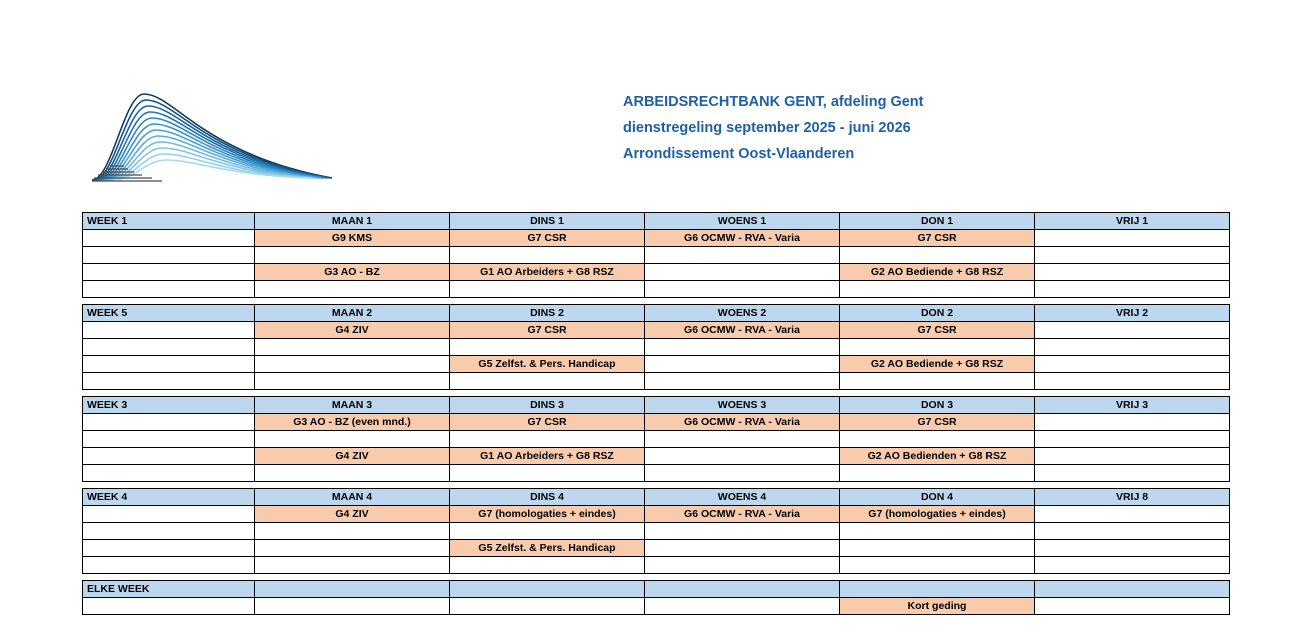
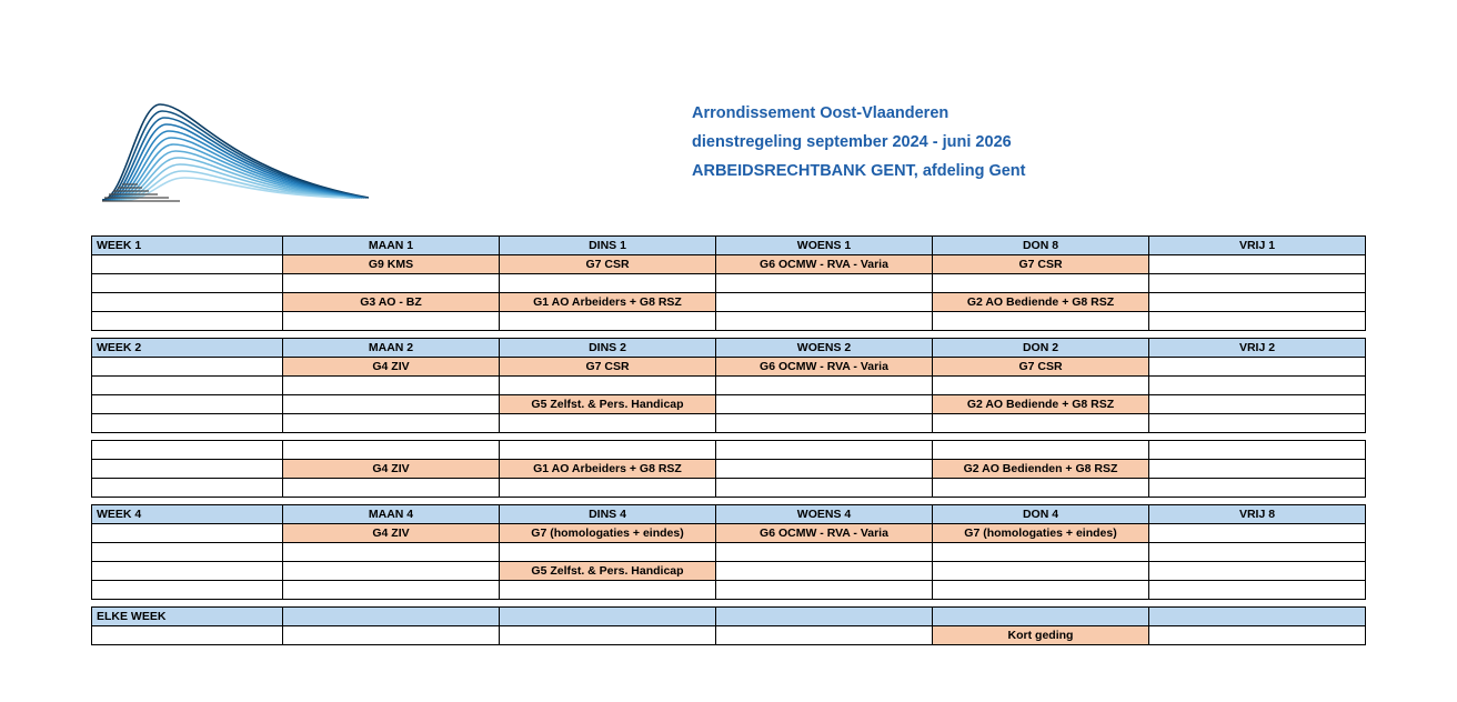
- ARBEIDSRECHTBANK GENT, afdeling Gent
+ Arrondissement Oost-Vlaanderen
- dienstregeling september 2025 - juni 2026
+ dienstregeling september 2024 - juni 2026
- Arrondissement Oost-Vlaanderen
+ ARBEIDSRECHTBANK GENT, afdeling Gent
- WEEK 1	MAAN 1	DINS 1	WOENS 1	DON 1	VRIJ 1
+ WEEK 1	MAAN 1	DINS 1	WOENS 1	DON 8	VRIJ 1
  	G9 KMS	G7 CSR	G6 OCMW - RVA - Varia	G7 CSR
  	G3 AO - BZ	G1 AO Arbeiders + G8 RSZ		G2 AO Bediende + G8 RSZ
- WEEK 5	MAAN 2	DINS 2	WOENS 2	DON 2	VRIJ 2
+ WEEK 2	MAAN 2	DINS 2	WOENS 2	DON 2	VRIJ 2
  	G4 ZIV	G7 CSR	G6 OCMW - RVA - Varia	G7 CSR
  		G5 Zelfst. & Pers. Handicap		G2 AO Bediende + G8 RSZ
- WEEK 3	MAAN 3	DINS 3	WOENS 3	DON 3	VRIJ 3
- 	G3 AO - BZ (even mnd.)	G7 CSR	G6 OCMW - RVA - Varia	G7 CSR
  	G4 ZIV	G1 AO Arbeiders + G8 RSZ		G2 AO Bedienden + G8 RSZ
  WEEK 4	MAAN 4	DINS 4	WOENS 4	DON 4	VRIJ 8
  	G4 ZIV	G7 (homologaties + eindes)	G6 OCMW - RVA - Varia	G7 (homologaties + eindes)
  		G5 Zelfst. & Pers. Handicap
  ELKE WEEK
  				Kort geding
